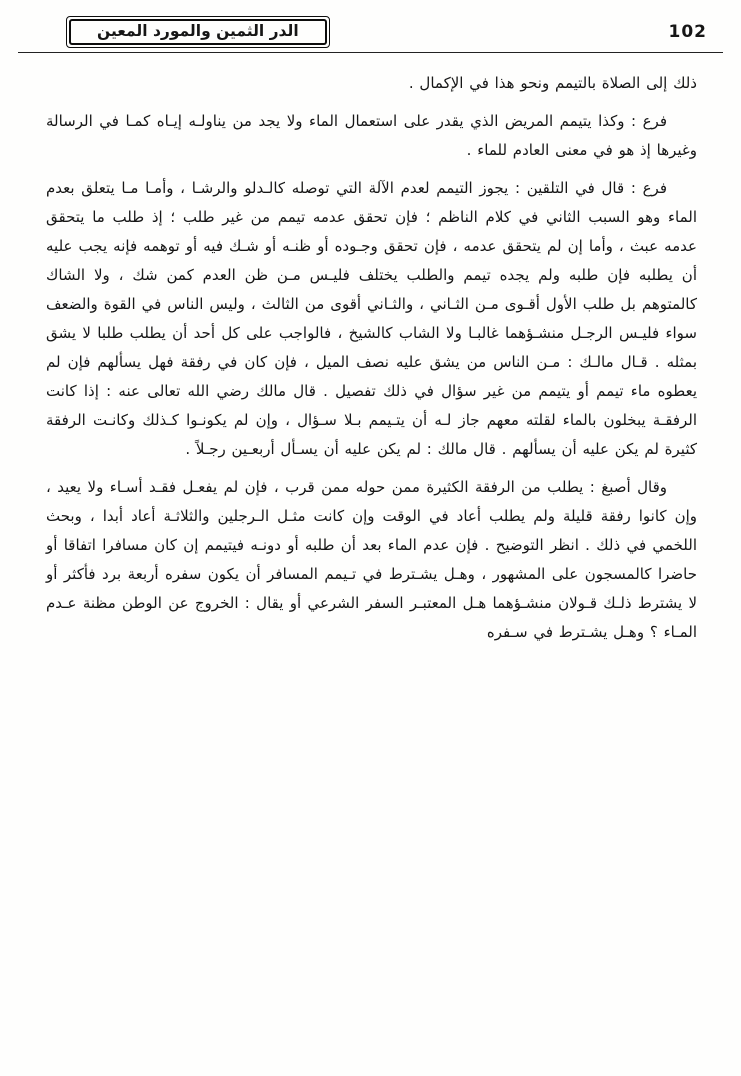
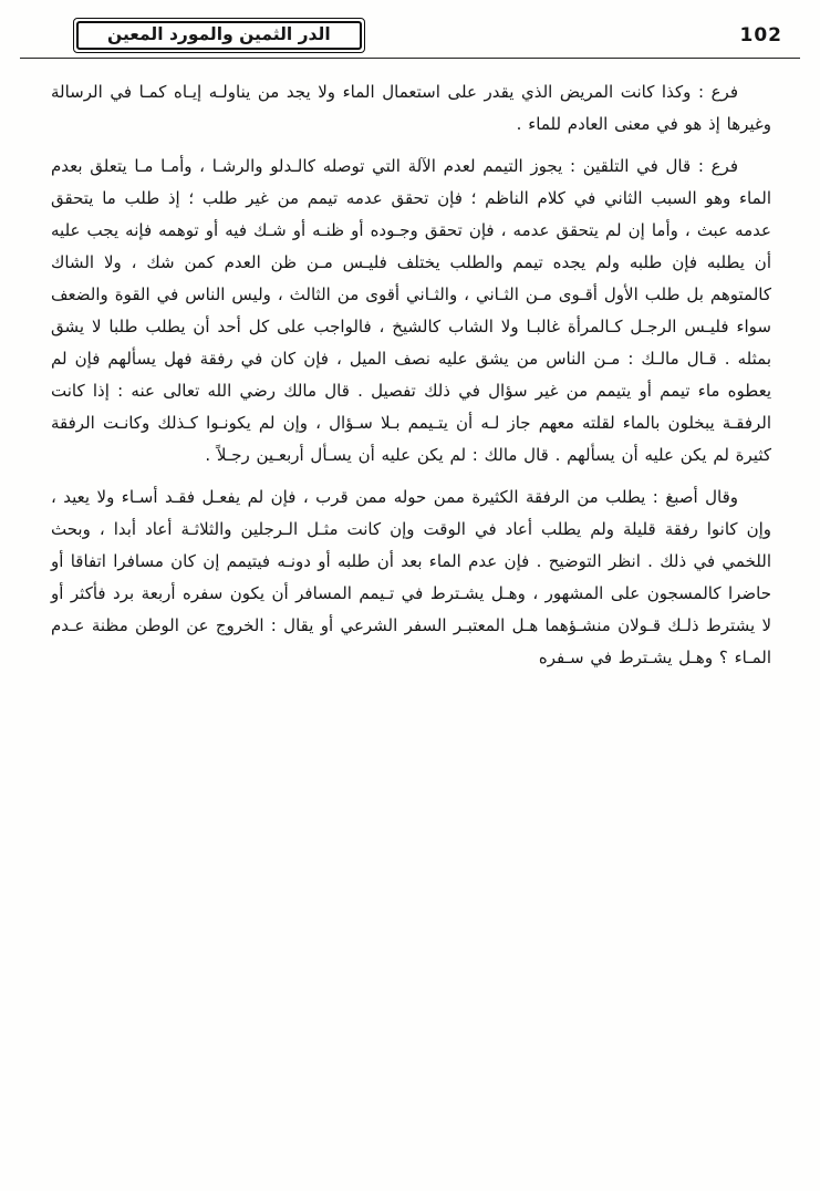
  102
  الدر الثمين والمورد المعين
- ذلك إلى الصلاة بالتيمم ونحو هذا في الإكمال .
- فرع : وكذا يتيمم المريض الذي يقدر على استعمال الماء ولا يجد من يناولـه إيـاه كمـا في الرسالة وغيرها إذ هو في معنى العادم للماء .
+ فرع : وكذا كانت المريض الذي يقدر على استعمال الماء ولا يجد من يناولـه إيـاه كمـا في الرسالة وغيرها إذ هو في معنى العادم للماء .
- فرع : قال في التلقين : يجوز التيمم لعدم الآلة التي توصله كالـدلو والرشـا ، وأمـا مـا يتعلق بعدم الماء وهو السبب الثاني في كلام الناظم ؛ فإن تحقق عدمه تيمم من غير طلب ؛ إذ طلب ما يتحقق عدمه عبث ، وأما إن لم يتحقق عدمه ، فإن تحقق وجـوده أو ظنـه أو شـك فيه أو توهمه فإنه يجب عليه أن يطلبه فإن طلبه ولم يجده تيمم والطلب يختلف فليـس مـن ظن العدم كمن شك ، ولا الشاك كالمتوهم بل طلب الأول أقـوى مـن الثـاني ، والثـاني أقوى من الثالث ، وليس الناس في القوة والضعف سواء فليـس الرجـل منشـؤهما غالبـا ولا الشاب كالشيخ ، فالواجب على كل أحد أن يطلب طلبا لا يشق بمثله . قـال مالـك : مـن الناس من يشق عليه نصف الميل ، فإن كان في رفقة فهل يسألهم فإن لم يعطوه ماء تيمم أو يتيمم من غير سؤال في ذلك تفصيل . قال مالك رضي الله تعالى عنه : إذا كانت الرفقـة يبخلون بالماء لقلته معهم جاز لـه أن يتـيمم بـلا سـؤال ، وإن لم يكونـوا كـذلك وكانـت الرفقة كثيرة لم يكن عليه أن يسألهم . قال مالك : لم يكن عليه أن يسـأل أربعـين رجـلاً .
+ فرع : قال في التلقين : يجوز التيمم لعدم الآلة التي توصله كالـدلو والرشـا ، وأمـا مـا يتعلق بعدم الماء وهو السبب الثاني في كلام الناظم ؛ فإن تحقق عدمه تيمم من غير طلب ؛ إذ طلب ما يتحقق عدمه عبث ، وأما إن لم يتحقق عدمه ، فإن تحقق وجـوده أو ظنـه أو شـك فيه أو توهمه فإنه يجب عليه أن يطلبه فإن طلبه ولم يجده تيمم والطلب يختلف فليـس مـن ظن العدم كمن شك ، ولا الشاك كالمتوهم بل طلب الأول أقـوى مـن الثـاني ، والثـاني أقوى من الثالث ، وليس الناس في القوة والضعف سواء فليـس الرجـل كـالمرأة غالبـا ولا الشاب كالشيخ ، فالواجب على كل أحد أن يطلب طلبا لا يشق بمثله . قـال مالـك : مـن الناس من يشق عليه نصف الميل ، فإن كان في رفقة فهل يسألهم فإن لم يعطوه ماء تيمم أو يتيمم من غير سؤال في ذلك تفصيل . قال مالك رضي الله تعالى عنه : إذا كانت الرفقـة يبخلون بالماء لقلته معهم جاز لـه أن يتـيمم بـلا سـؤال ، وإن لم يكونـوا كـذلك وكانـت الرفقة كثيرة لم يكن عليه أن يسألهم . قال مالك : لم يكن عليه أن يسـأل أربعـين رجـلاً .
  وقال أصبغ : يطلب من الرفقة الكثيرة ممن حوله ممن قرب ، فإن لم يفعـل فقـد أسـاء ولا يعيد ، وإن كانوا رفقة قليلة ولم يطلب أعاد في الوقت وإن كانت مثـل الـرجلين والثلاثـة أعاد أبدا ، وبحث اللخمي في ذلك . انظر التوضيح . فإن عدم الماء بعد أن طلبه أو دونـه فيتيمم إن كان مسافرا اتفاقا أو حاضرا كالمسجون على المشهور ، وهـل يشـترط في تـيمم المسافر أن يكون سفره أربعة برد فأكثر أو لا يشترط ذلـك قـولان منشـؤهما هـل المعتبـر السفر الشرعي أو يقال : الخروج عن الوطن مظنة عـدم المـاء ؟ وهـل يشـترط في سـفره
